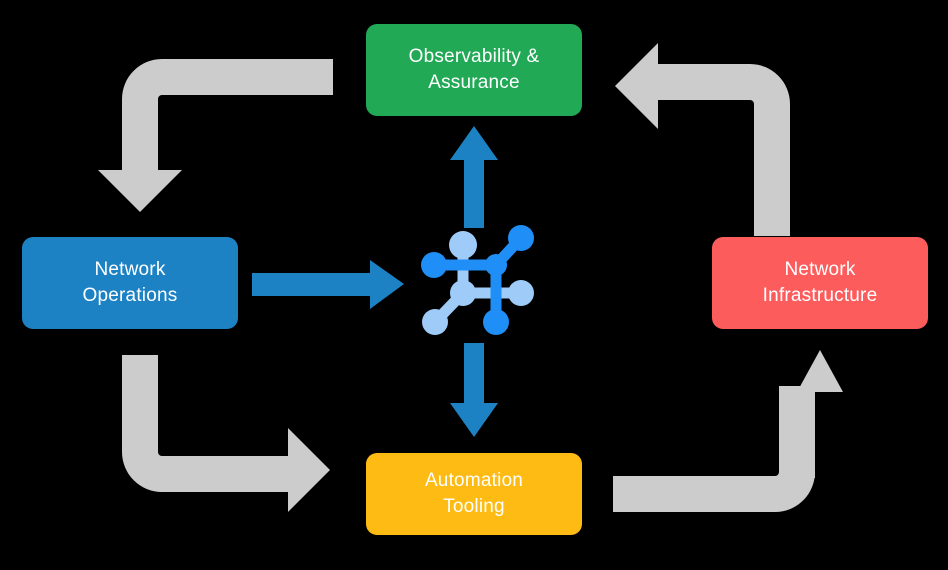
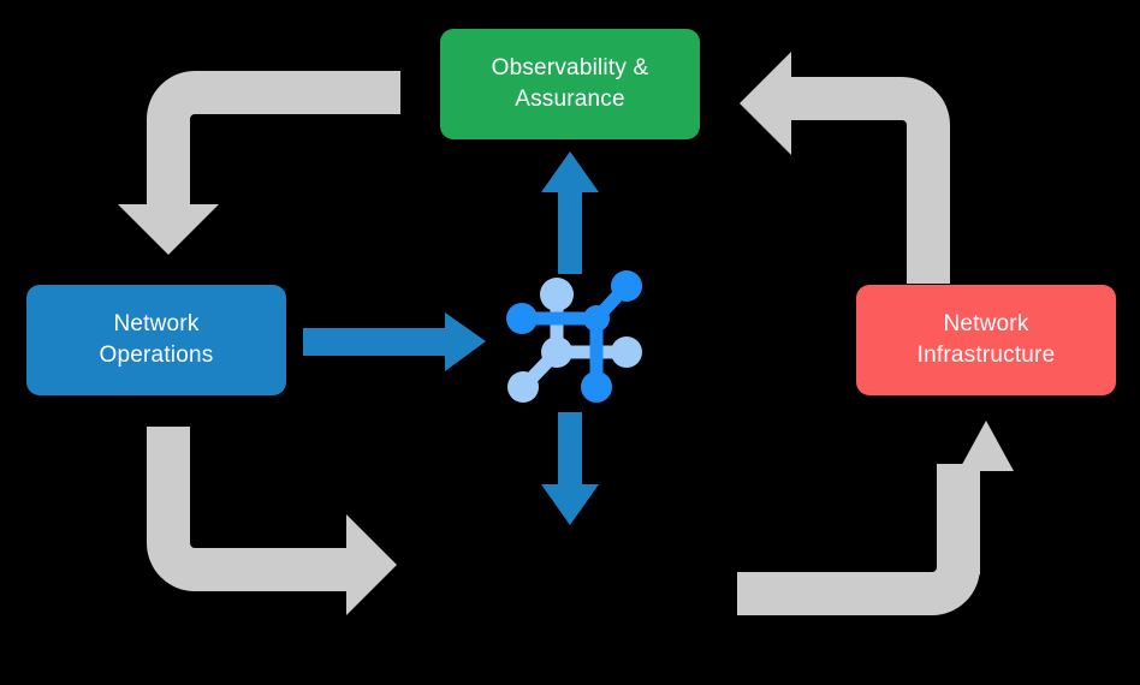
  Observability &
  Assurance
  Network
  Operations
  Network
  Infrastructure
- Automation
- Tooling
